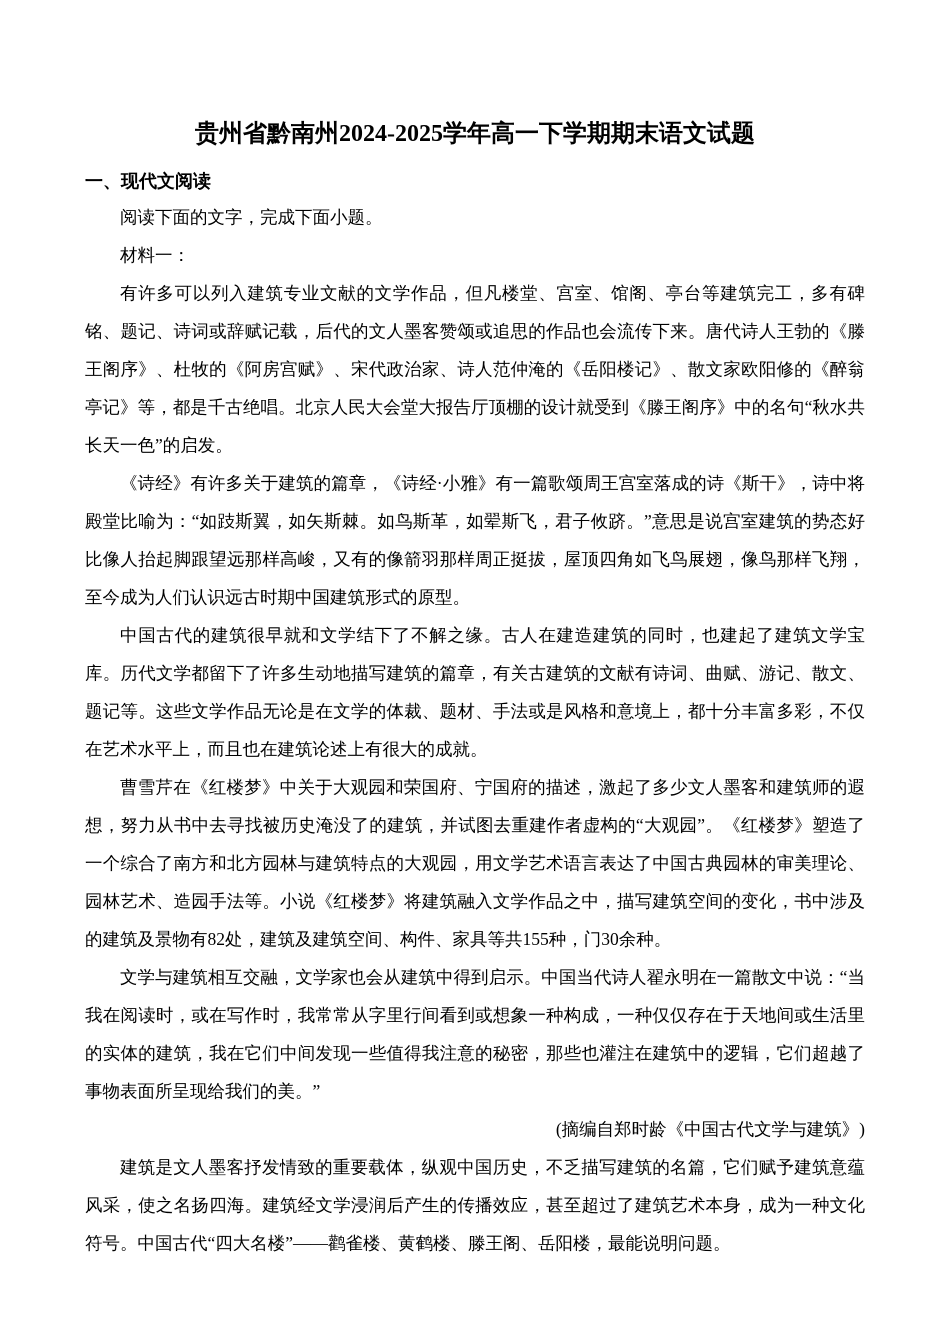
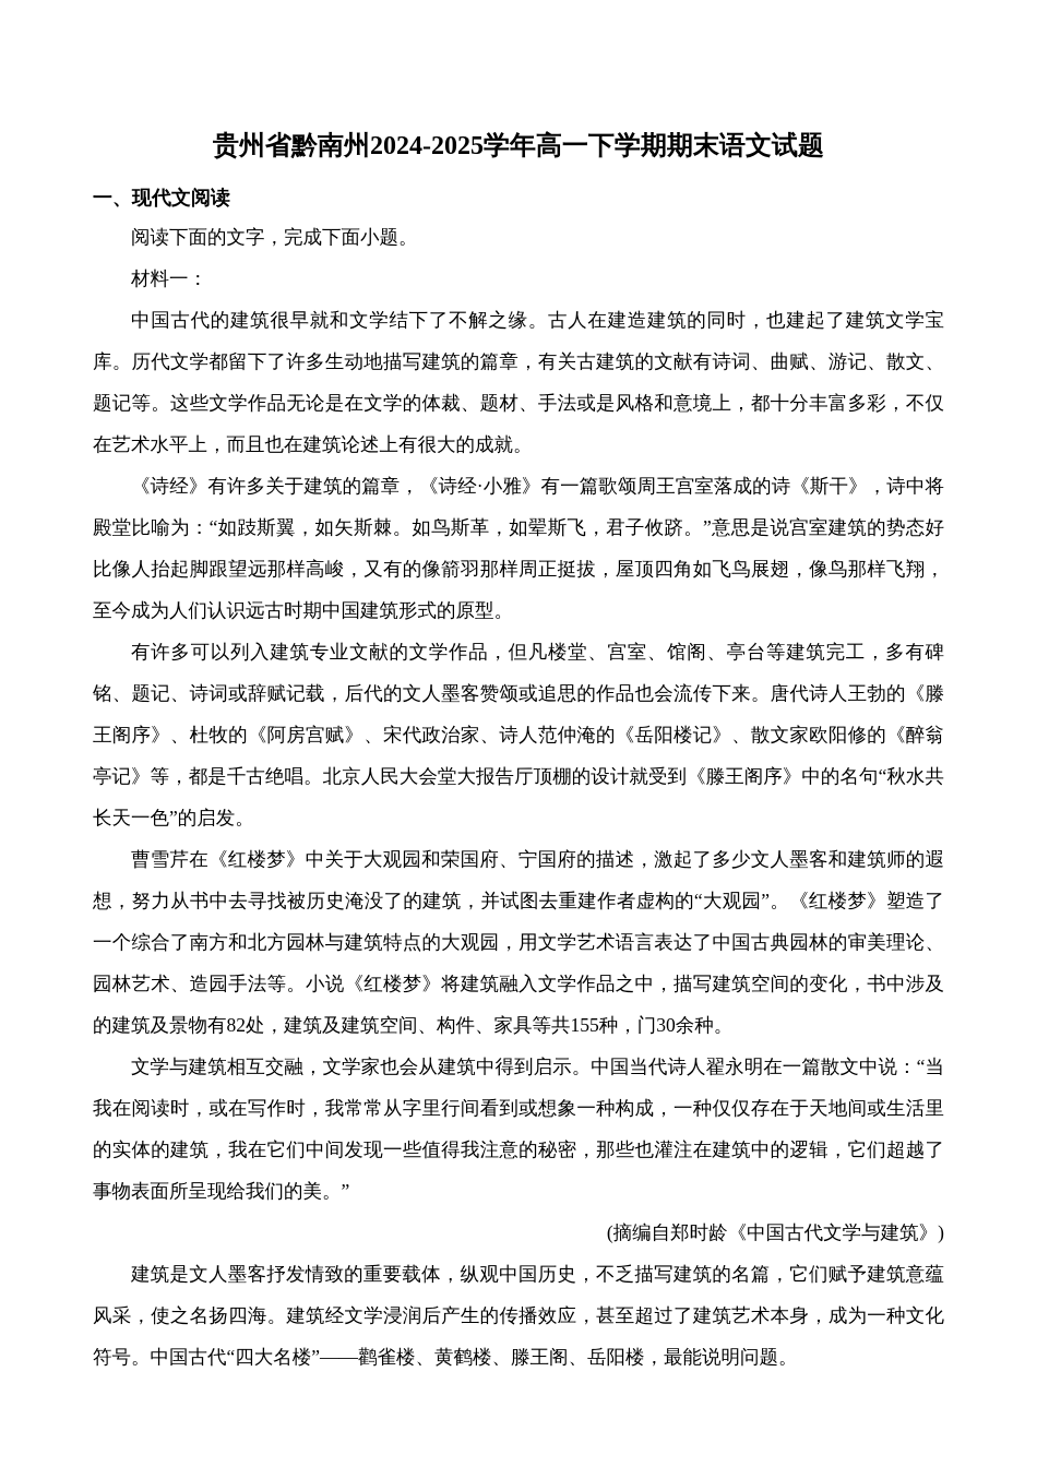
  贵州省黔南州2024-2025学年高一下学期期末语文试题
  一、现代文阅读
  阅读下面的文字，完成下面小题。
  材料一：
- 有许多可以列入建筑专业文献的文学作品，但凡楼堂、宫室、馆阁、亭台等建筑完工，多有碑铭、题记、诗词或辞赋记载，后代的文人墨客赞颂或追思的作品也会流传下来。唐代诗人王勃的《滕王阁序》、杜牧的《阿房宫赋》、宋代政治家、诗人范仲淹的《岳阳楼记》、散文家欧阳修的《醉翁亭记》等，都是千古绝唱。北京人民大会堂大报告厅顶棚的设计就受到《滕王阁序》中的名句“秋水共长天一色”的启发。
+ 中国古代的建筑很早就和文学结下了不解之缘。古人在建造建筑的同时，也建起了建筑文学宝库。历代文学都留下了许多生动地描写建筑的篇章，有关古建筑的文献有诗词、曲赋、游记、散文、题记等。这些文学作品无论是在文学的体裁、题材、手法或是风格和意境上，都十分丰富多彩，不仅在艺术水平上，而且也在建筑论述上有很大的成就。
  《诗经》有许多关于建筑的篇章，《诗经·小雅》有一篇歌颂周王宫室落成的诗《斯干》，诗中将殿堂比喻为：“如跂斯翼，如矢斯棘。如鸟斯革，如翚斯飞，君子攸跻。”意思是说宫室建筑的势态好比像人抬起脚跟望远那样高峻，又有的像箭羽那样周正挺拔，屋顶四角如飞鸟展翅，像鸟那样飞翔，至今成为人们认识远古时期中国建筑形式的原型。
- 中国古代的建筑很早就和文学结下了不解之缘。古人在建造建筑的同时，也建起了建筑文学宝库。历代文学都留下了许多生动地描写建筑的篇章，有关古建筑的文献有诗词、曲赋、游记、散文、题记等。这些文学作品无论是在文学的体裁、题材、手法或是风格和意境上，都十分丰富多彩，不仅在艺术水平上，而且也在建筑论述上有很大的成就。
+ 有许多可以列入建筑专业文献的文学作品，但凡楼堂、宫室、馆阁、亭台等建筑完工，多有碑铭、题记、诗词或辞赋记载，后代的文人墨客赞颂或追思的作品也会流传下来。唐代诗人王勃的《滕王阁序》、杜牧的《阿房宫赋》、宋代政治家、诗人范仲淹的《岳阳楼记》、散文家欧阳修的《醉翁亭记》等，都是千古绝唱。北京人民大会堂大报告厅顶棚的设计就受到《滕王阁序》中的名句“秋水共长天一色”的启发。
  曹雪芹在《红楼梦》中关于大观园和荣国府、宁国府的描述，激起了多少文人墨客和建筑师的遐想，努力从书中去寻找被历史淹没了的建筑，并试图去重建作者虚构的“大观园”。《红楼梦》塑造了一个综合了南方和北方园林与建筑特点的大观园，用文学艺术语言表达了中国古典园林的审美理论、园林艺术、造园手法等。小说《红楼梦》将建筑融入文学作品之中，描写建筑空间的变化，书中涉及的建筑及景物有82处，建筑及建筑空间、构件、家具等共155种，门30余种。
  文学与建筑相互交融，文学家也会从建筑中得到启示。中国当代诗人翟永明在一篇散文中说：“当我在阅读时，或在写作时，我常常从字里行间看到或想象一种构成，一种仅仅存在于天地间或生活里的实体的建筑，我在它们中间发现一些值得我注意的秘密，那些也灌注在建筑中的逻辑，它们超越了事物表面所呈现给我们的美。”
  (摘编自郑时龄《中国古代文学与建筑》)
  建筑是文人墨客抒发情致的重要载体，纵观中国历史，不乏描写建筑的名篇，它们赋予建筑意蕴风采，使之名扬四海。建筑经文学浸润后产生的传播效应，甚至超过了建筑艺术本身，成为一种文化符号。中国古代“四大名楼”——鹳雀楼、黄鹤楼、滕王阁、岳阳楼，最能说明问题。
